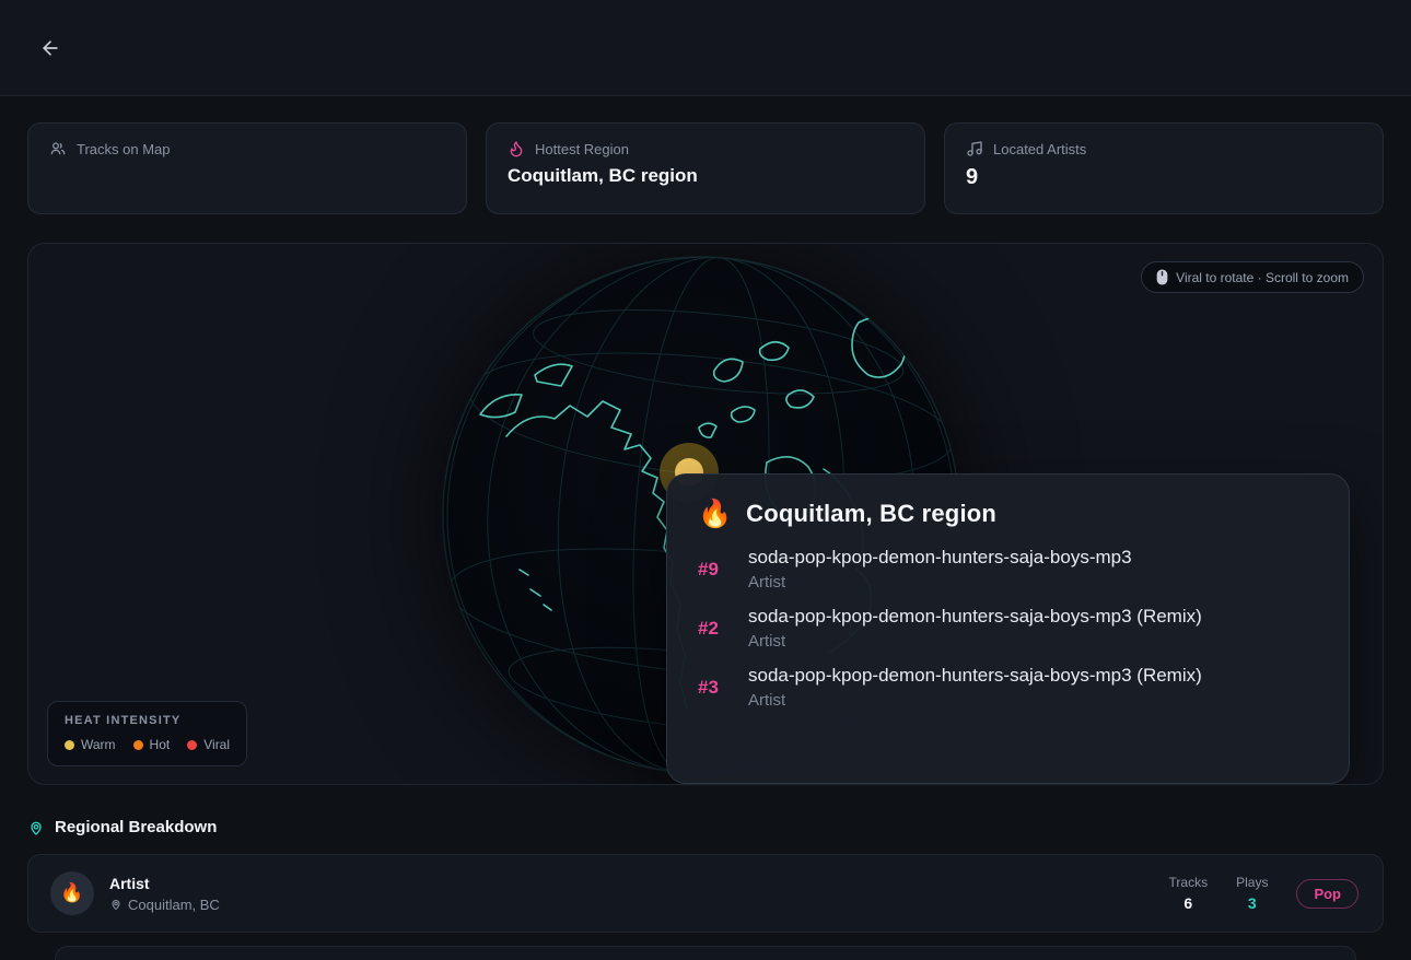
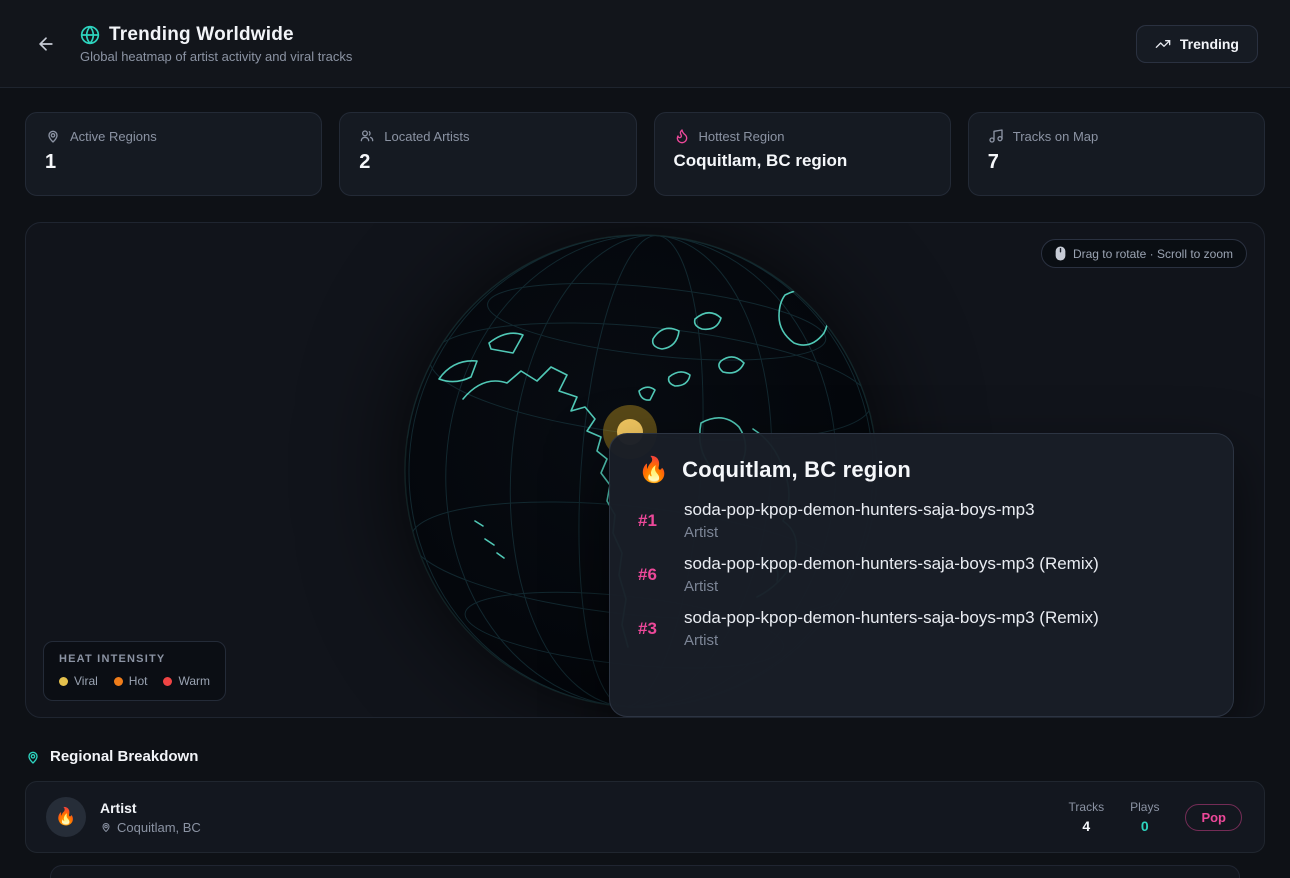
+ Trending Worldwide
+ Global heatmap of artist activity and viral tracks
+ Trending
+ Active Regions
+ 1
- Tracks on Map
+ Located Artists
+ 2
  Hottest Region
  Coquitlam, BC region
- Located Artists
+ Tracks on Map
- 9
+ 7
- Viral to rotate · Scroll to zoom
+ Drag to rotate · Scroll to zoom
  🔥
  Coquitlam, BC region
- #9
+ #1
  soda-pop-kpop-demon-hunters-saja-boys-mp3
  Artist
- #2
+ #6
  soda-pop-kpop-demon-hunters-saja-boys-mp3 (Remix)
  Artist
  #3
  soda-pop-kpop-demon-hunters-saja-boys-mp3 (Remix)
  Artist
  HEAT INTENSITY
- Warm
+ Viral
  Hot
- Viral
+ Warm
  Regional Breakdown
  🔥
  Artist
  Coquitlam, BC
  Tracks
- 6
+ 4
  Plays
- 3
+ 0
  Pop
